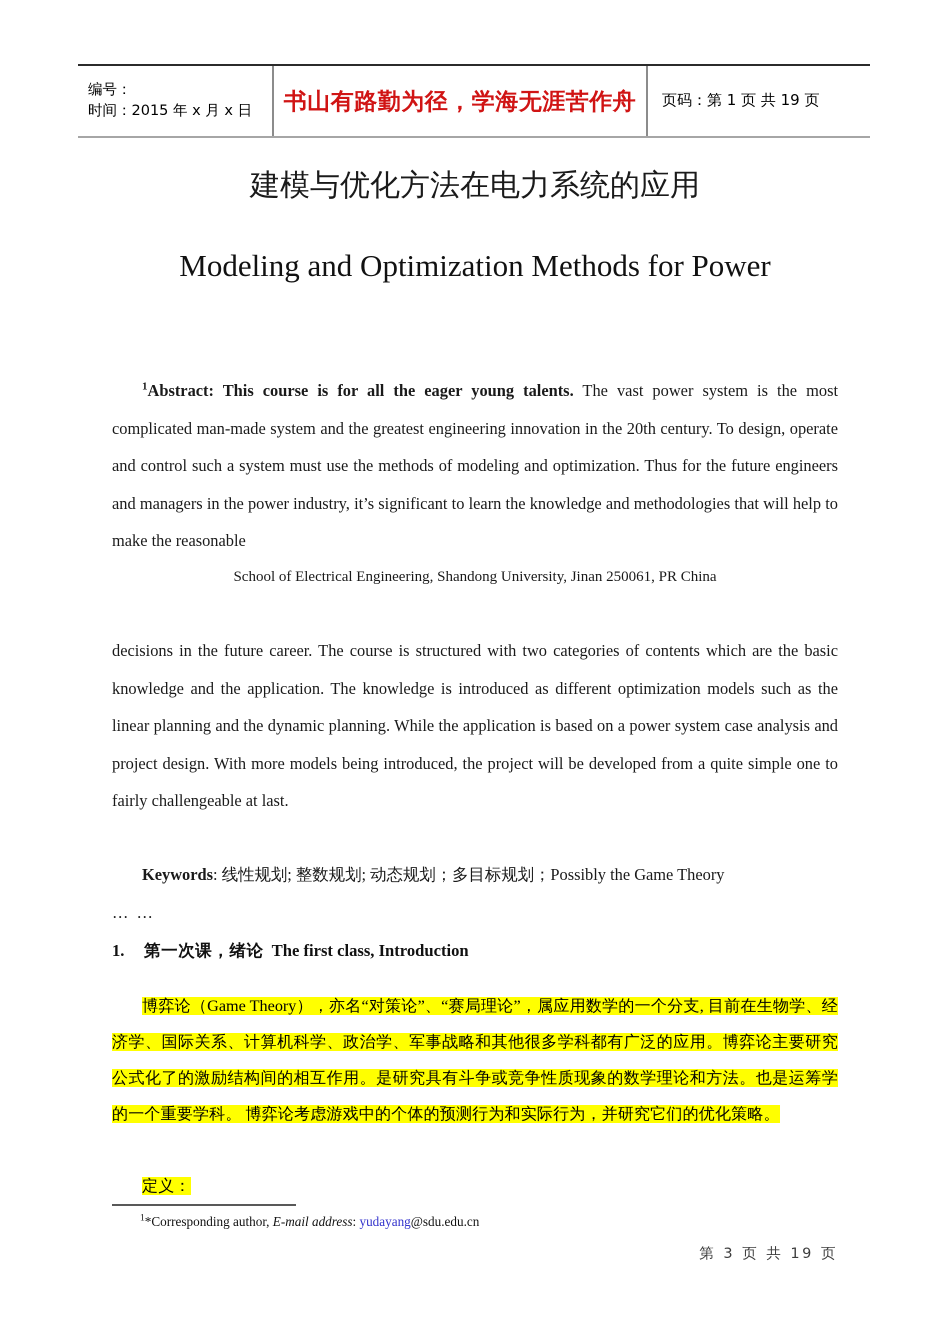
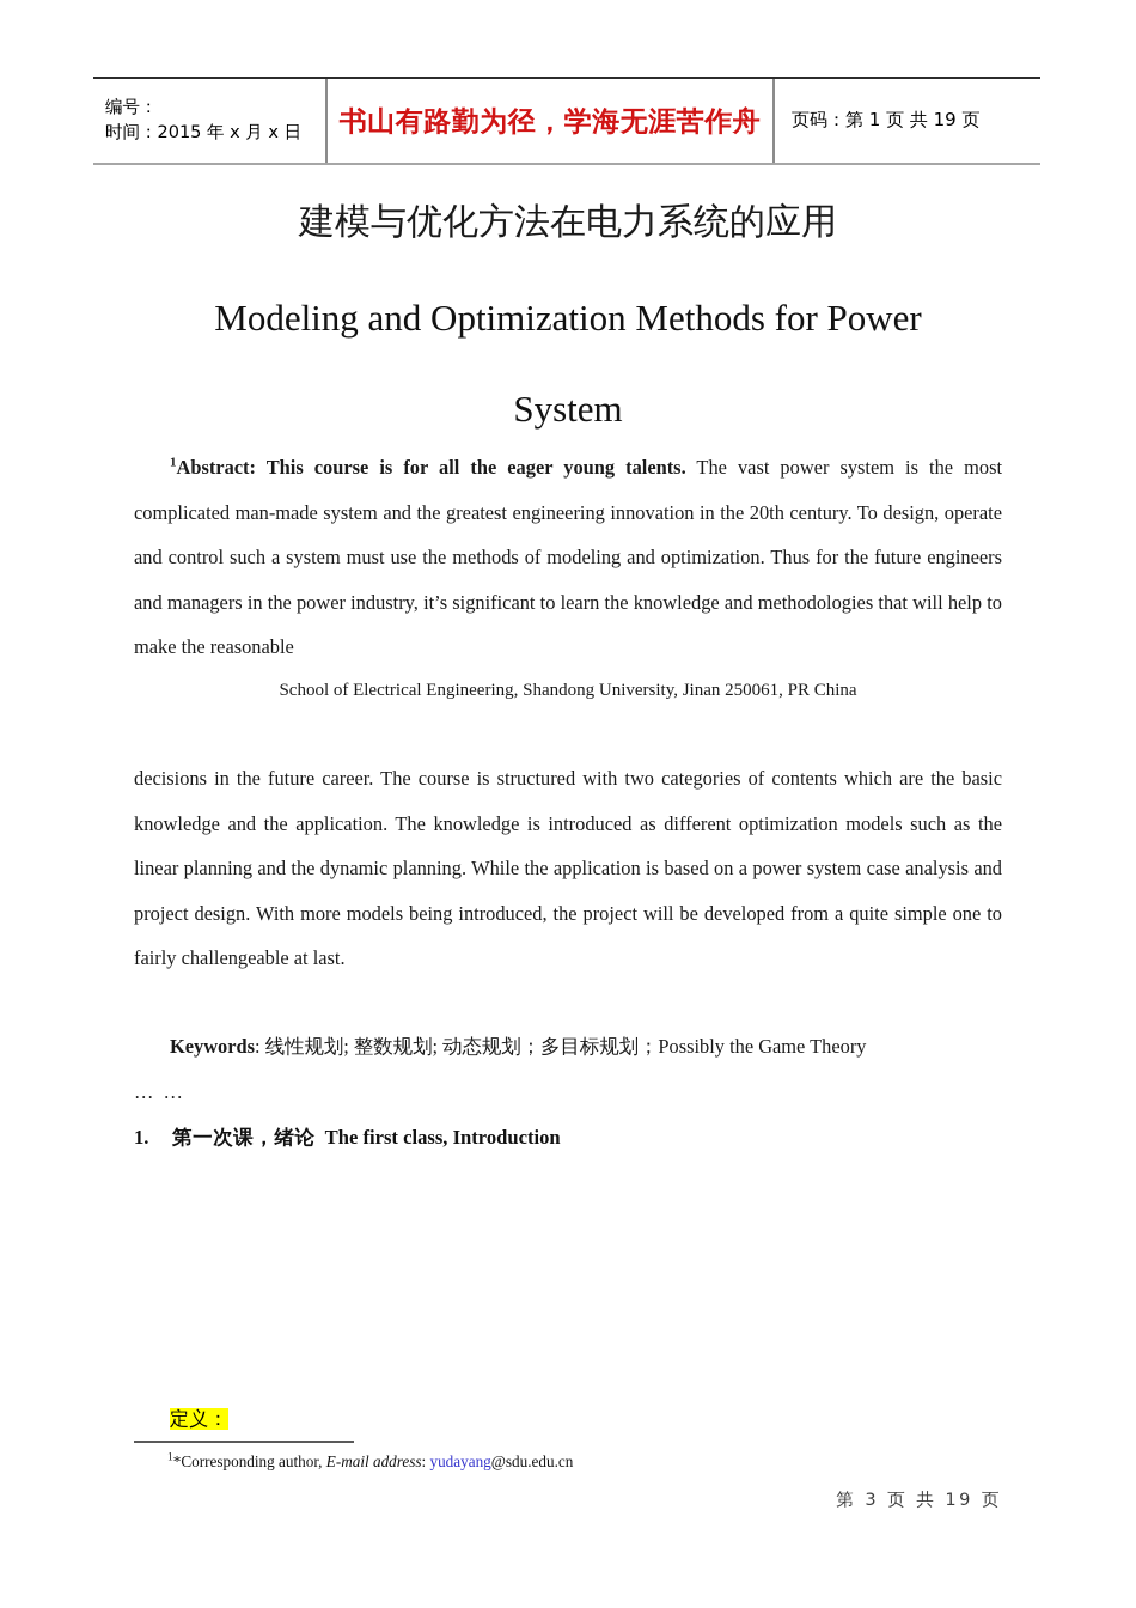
  编号：
  时间：2015 年 x 月 x 日
  书山有路勤为径，学海无涯苦作舟
  页码：第 1 页 共 19 页
  建模与优化方法在电力系统的应用
  Modeling and Optimization Methods for Power
+ System
  1Abstract: This course is for all the eager young talents. The vast power system is the most complicated man-made system and the greatest engineering innovation in the 20th century. To design, operate and control such a system must use the methods of modeling and optimization. Thus for the future engineers and managers in the power industry, it’s significant to learn the knowledge and methodologies that will help to make the reasonable
  School of Electrical Engineering, Shandong University, Jinan 250061, PR China
  decisions in the future career. The course is structured with two categories of contents which are the basic knowledge and the application. The knowledge is introduced as different optimization models such as the linear planning and the dynamic planning. While the application is based on a power system case analysis and project design. With more models being introduced, the project will be developed from a quite simple one to fairly challengeable at last.
  Keywords: 线性规划; 整数规划; 动态规划；多目标规划；Possibly the Game Theory
  … …
  1. 第一次课，绪论 The first class, Introduction
- 博弈论（Game Theory），亦名“对策论”、“赛局理论”，属应用数学的一个分支, 目前在生物学、经济学、国际关系、计算机科学、政治学、军事战略和其他很多学科都有广泛的应用。博弈论主要研究公式化了的激励结构间的相互作用。是研究具有斗争或竞争性质现象的数学理论和方法。也是运筹学的一个重要学科。 博弈论考虑游戏中的个体的预测行为和实际行为，并研究它们的优化策略。
  定义：
  1*Corresponding author, E-mail address: yudayang@sdu.edu.cn
  第 3 页 共 19 页
